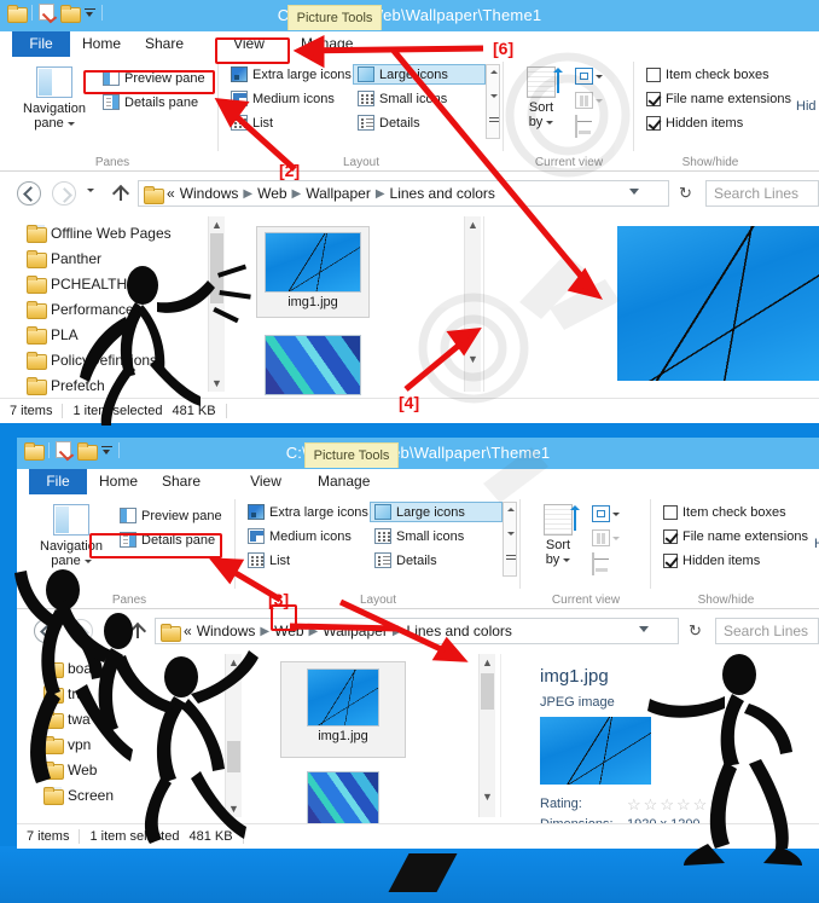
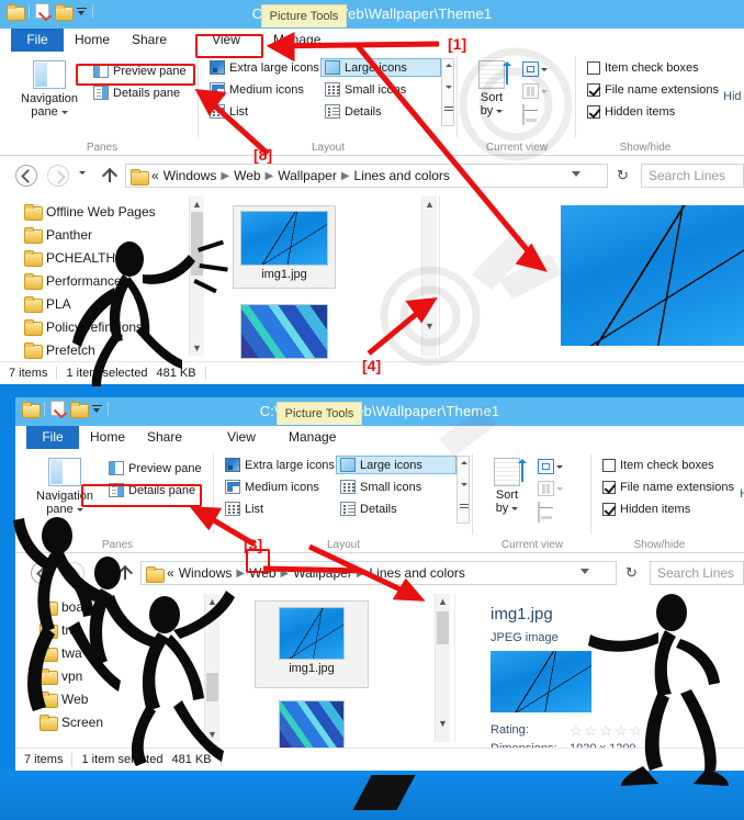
  Picture Tools
  File
  Home
  Share
  View
  Mnage
  Navigation
  pane
  Preview pane
  Details pane
  Panes
  Extra large icons
  Medium icons
  List
  Larg icons
  Small icos
  Details
  Layout
  Sort
  by
  Current view
  Item check boxes
  File name extensions
  Hidden items
  Hid
  Show/hide
  «
  Windows
  ▶
  Web
  ▶
  Wallpaper
  ▶
  Lines and colors
  ↻
  Search Lines
  Offline Web Pages
  Panther
  PCHEALTH
  Performance
  PLA
  Policefinons
  Prefetch
  ▲
  ▼
  img1.jpg
  ▲
  ▼
  7 items
  1 ite selected
  481 KB
  Picture Tools
  File
  Home
  Share
  View
  Manage
  Navigation
  pane
  Preview pane
  Details pane
  Panes
  Extra large icons
  Medium icons
  List
  Large icons
  Small icons
  Details
  Layout
  Sort
  by
  Current view
  Item check boxes
  File name extensions
  Hidden items
  Show/hide
  «
  Windows
  ▶
  Web
  ▶
  Wallpap
  Lines and colors
  ↻
  Search Lines
  boa
  twa
  vpn
  Web
  Screen
  ▲
  ▼
  img1.jpg
  ▲
  ▼
  img1.jpg
  JPEG image
  Rating:
  ☆
  ☆
  ☆
  ☆
  ☆
  7 items
  1 item selted
  481 KB
- [6]
+ [1]
- [2]
+ [8]
  [3]
  [4]
